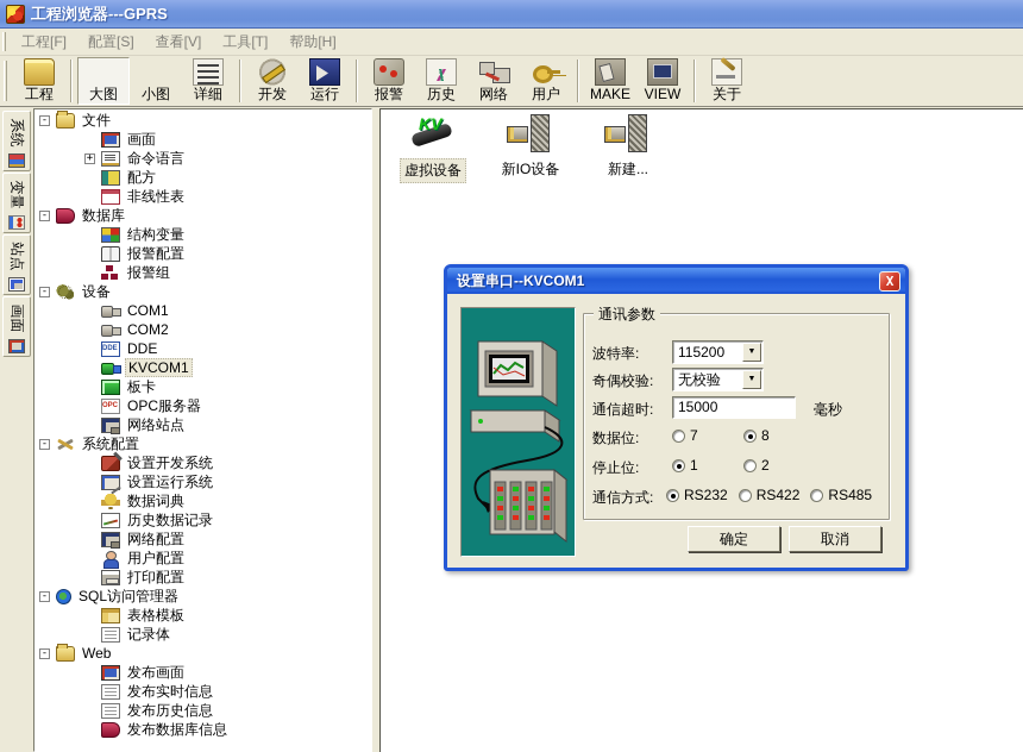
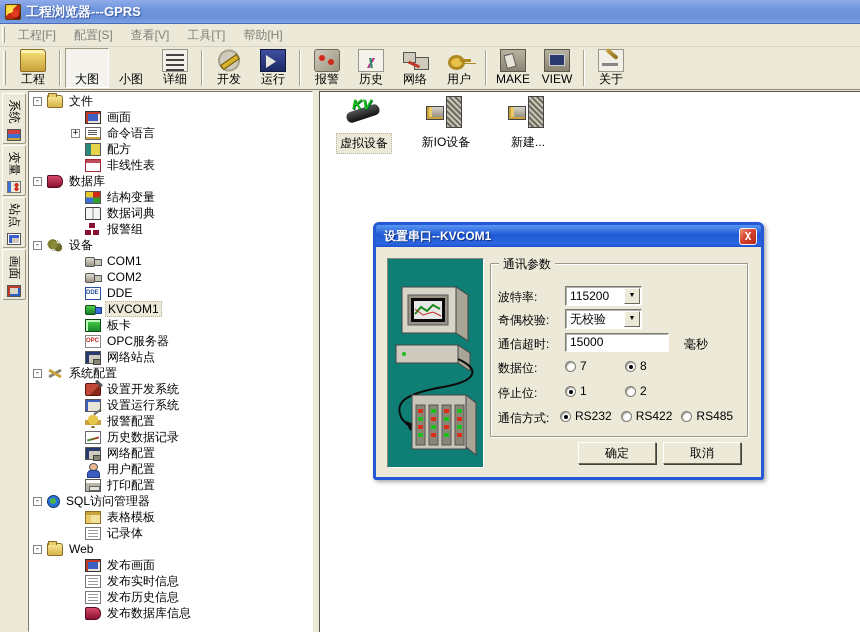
  工程浏览器---GPRS
  工程[F] 配置[S] 查看[V] 工具[T] 帮助[H]
  工程
  大图
  小图
  详细
  开发
  运行
  报警
  历史
  网络
  用户
  MAKE
  VIEW
  关于
  -
  文件
  画面
  +
  命令语言
  配方
  非线性表
  -
  数据库
  结构变量
- 报警配置
+ 数据词典
  报警组
  -
  设备
  COM1
  COM2
  DDE
  KVCOM1
  板卡
  OPC服务器
  网络站点
  -
  系统配置
  设置开发系统
  设置运行系统
- 数据词典
+ 报警配置
  历史数据记录
  网络配置
  用户配置
  打印配置
  -
  SQL访问管理器
  表格模板
  记录体
  -
  Web
  发布画面
  发布实时信息
  发布历史信息
  发布数据库信息
  虚拟设备
  新IO设备
  新建...
  设置串口--KVCOM1
  X
  通讯参数
  波特率:
  115200
  奇偶校验:
  无校验
  通信超时:
  15000
  毫秒
  数据位:
  7
  8
  停止位:
  1
  2
  通信方式:
  RS232
  RS422
  RS485
  确定
  取消
